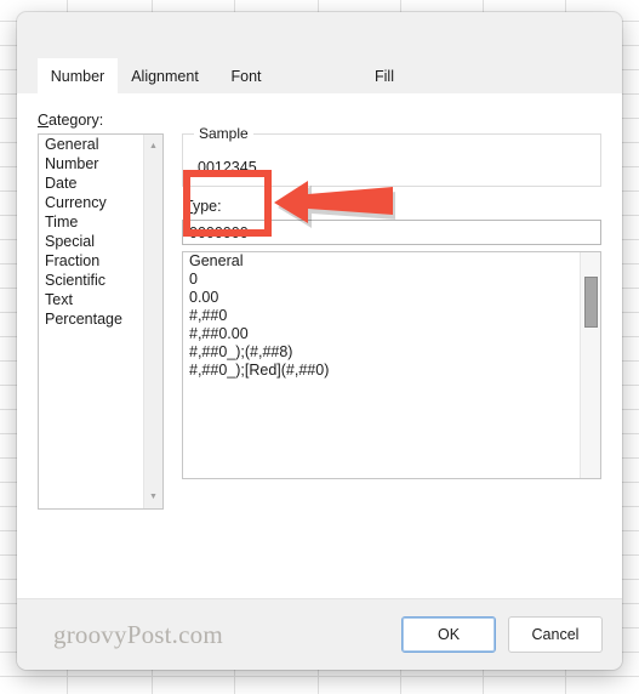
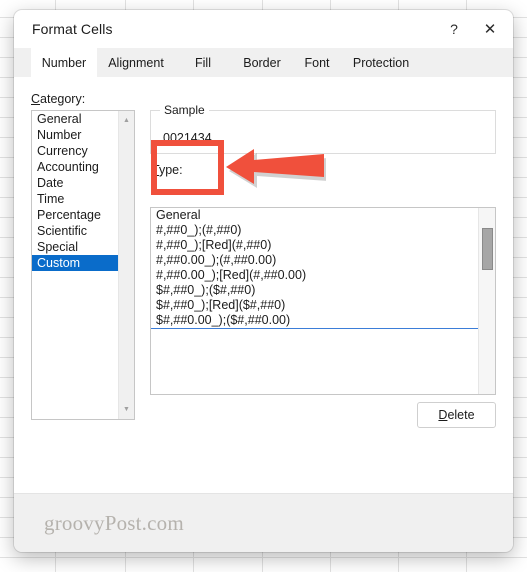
+ Format Cells
+ ?
+ ✕
  Number
  Alignment
- Font
+ Fill
+ Border
- Fill
+ Font
+ Protection
  Category:
  General
  Number
- Date
+ Currency
+ Accounting
- Currency
+ Date
  Time
- Special
+ Percentage
- Fraction
  Scientific
- Text
- Percentage
+ Special
+ Custom
  Sample
- 0012345
+ 0021434
  Type:
- 0000000
  General
- 0
- 0.00
- #,##0
- #,##0.00
- #,##0_);(#,##8)
+ #,##0_);(#,##0)
  #,##0_);[Red](#,##0)
+ #,##0.00_);(#,##0.00)
+ #,##0.00_);[Red](#,##0.00)
+ $#,##0_);($#,##0)
+ $#,##0_);[Red]($#,##0)
+ $#,##0.00_);($#,##0.00)
+ D
+ elete
  groovyPost.com
- OK
- Cancel
